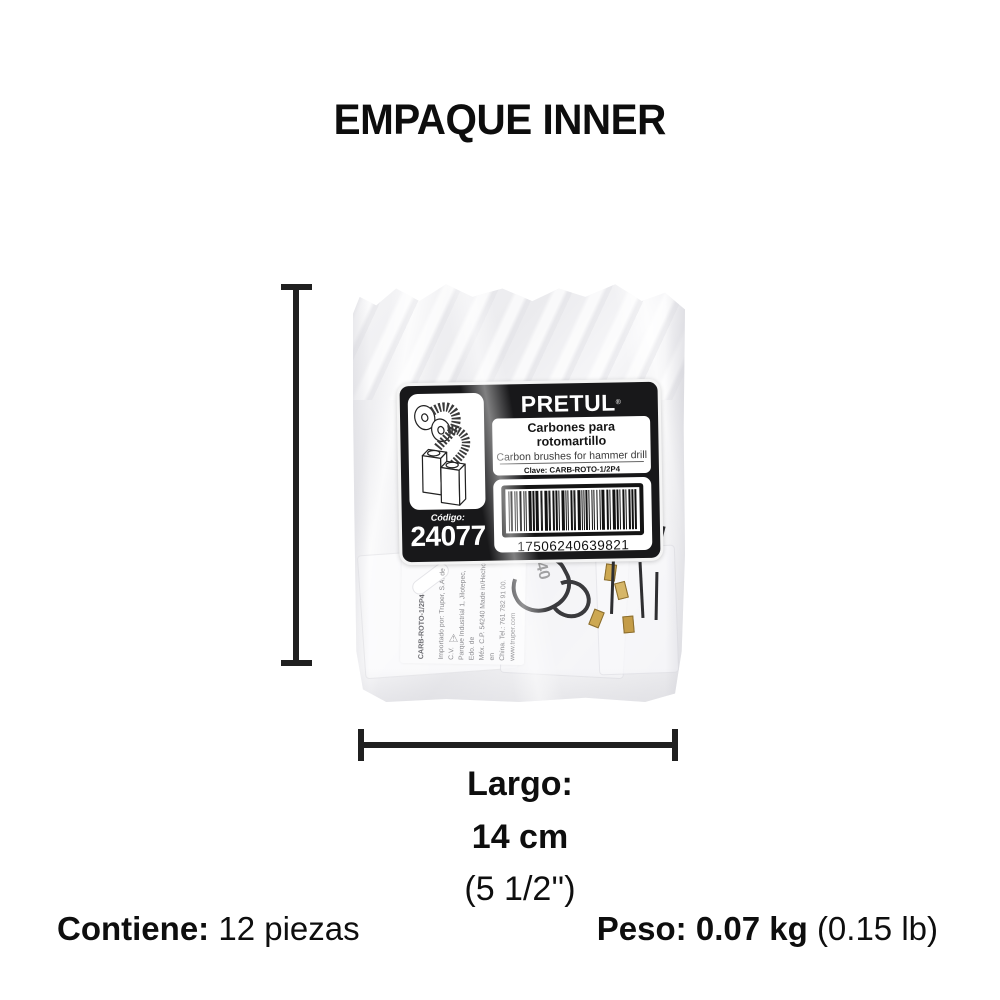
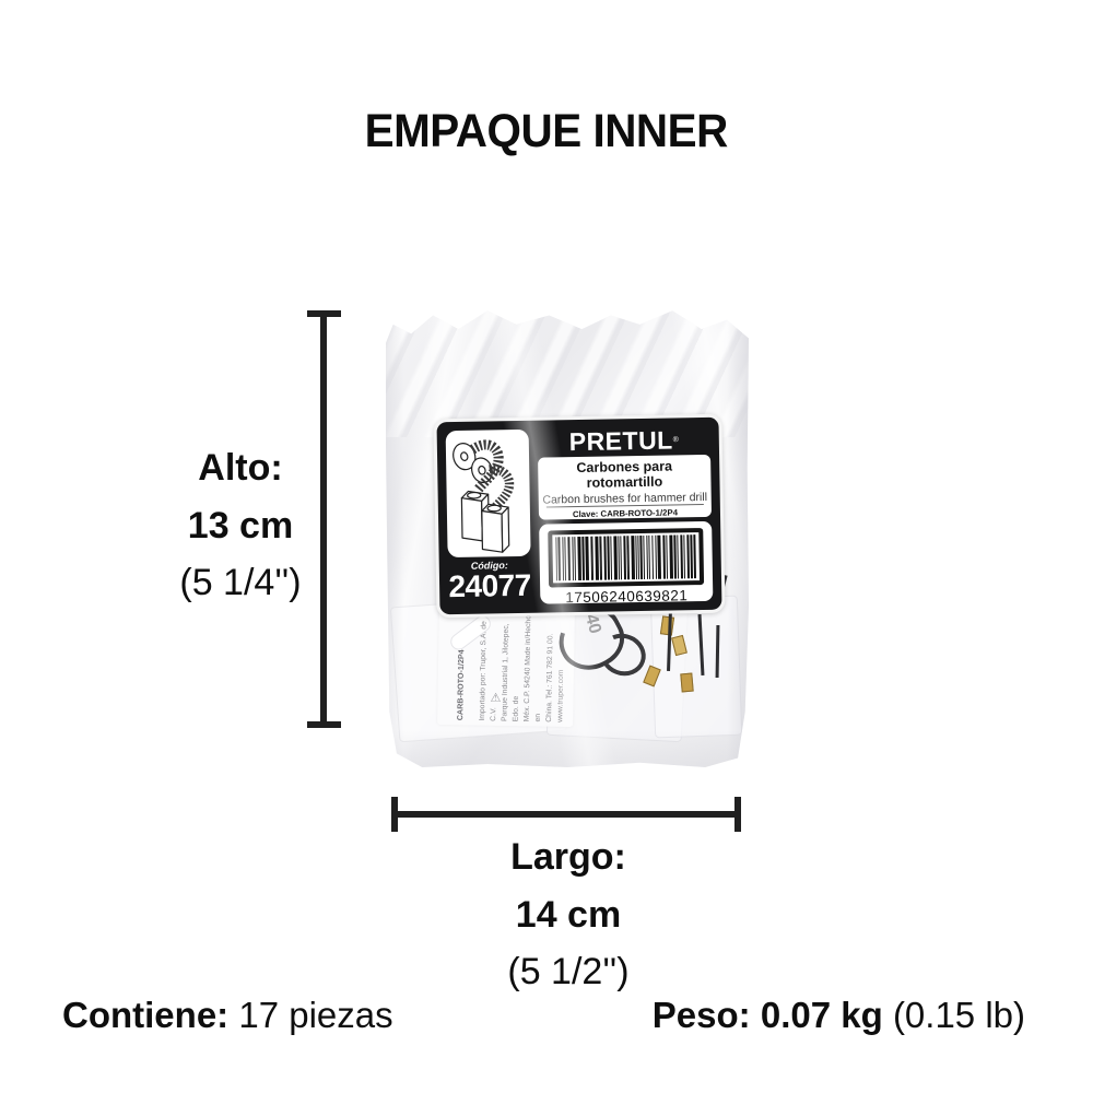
  EMPAQUE INNER
+ Alto:
+ 13 cm
+ (5 1/4'')
  Largo:
  14 cm
  (5 1/2'')
- Contiene: 12 piezas
+ Contiene: 17 piezas
  Peso: 0.07 kg (0.15 lb)
